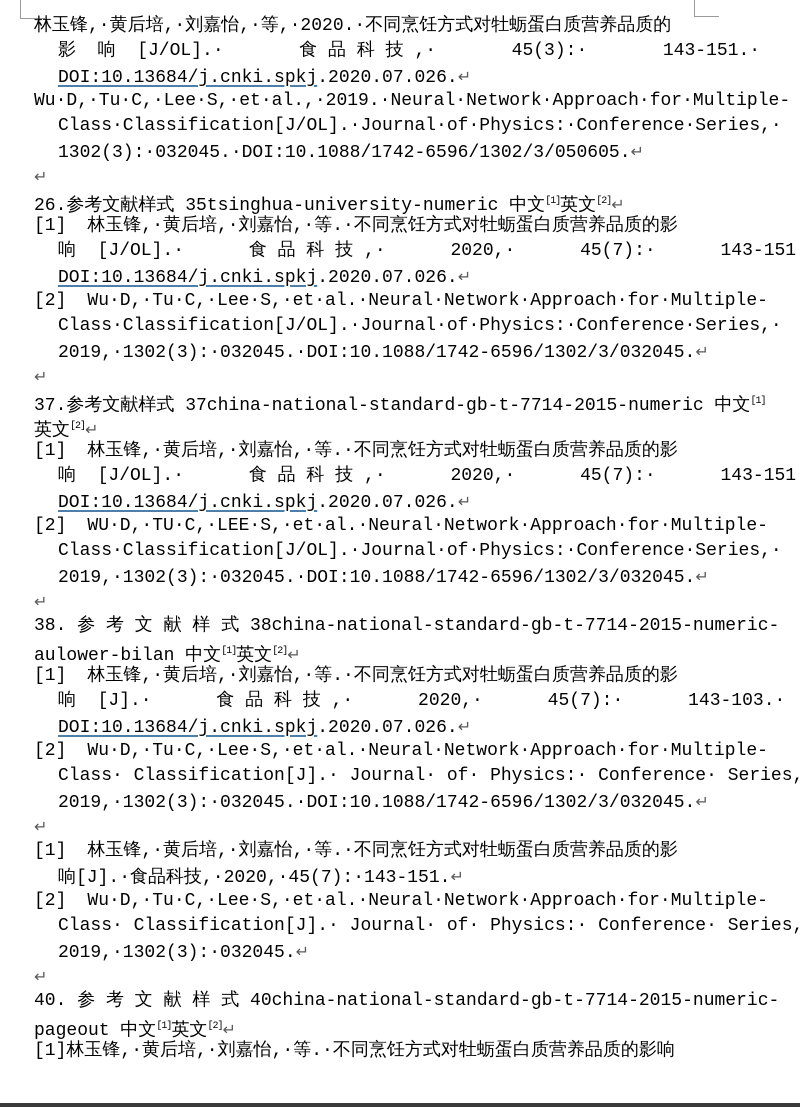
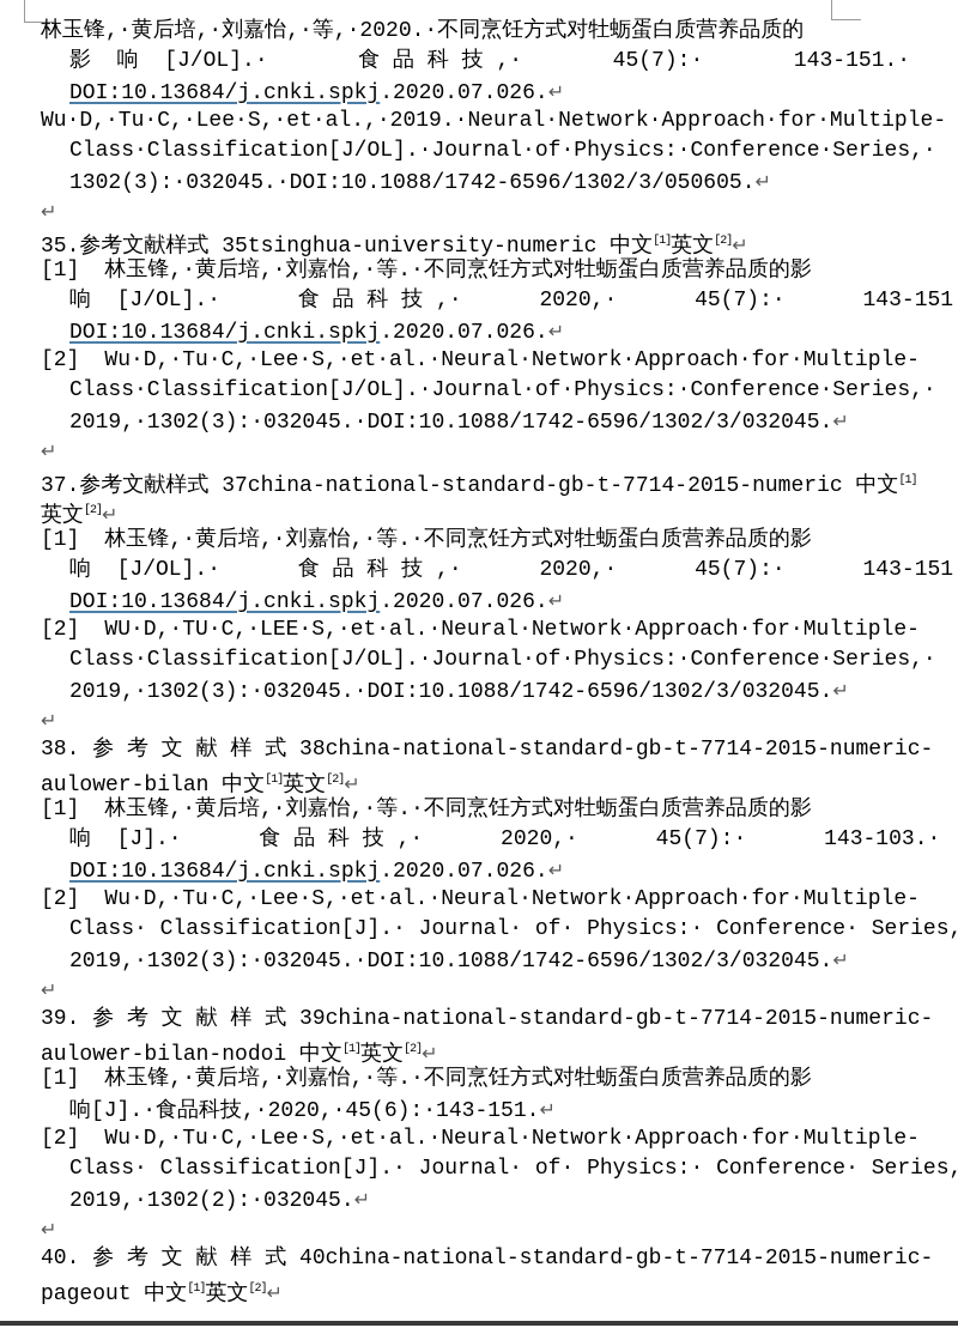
  林玉锋,·黄后培,·刘嘉怡,·等,·2020.·不同烹饪方式对牡蛎蛋白质营养品质的
- 影 响 [J/OL].· 食 品 科 技 ,· 45(3):· 143-151.·
+ 影 响 [J/OL].· 食 品 科 技 ,· 45(7):· 143-151.·
  DOI:10.13684/j.cnki.spkj.2020.07.026.↵
  Wu·D,·Tu·C,·Lee·S,·et·al.,·2019.·Neural·Network·Approach·for·Multiple-
  Class·Classification[J/OL].·Journal·of·Physics:·Conference·Series,·
  1302(3):·032045.·DOI:10.1088/1742-6596/1302/3/050605.↵
  ↵
- 26.参考文献样式 35tsinghua-university-numeric 中文[1]英文[2]↵
+ 35.参考文献样式 35tsinghua-university-numeric 中文[1]英文[2]↵
  [1] 林玉锋,·黄后培,·刘嘉怡,·等.·不同烹饪方式对牡蛎蛋白质营养品质的影
  响 [J/OL].· 食 品 科 技 ,· 2020,· 45(7):· 143-151
  DOI:10.13684/j.cnki.spkj.2020.07.026.↵
  [2] Wu·D,·Tu·C,·Lee·S,·et·al.·Neural·Network·Approach·for·Multiple-
  Class·Classification[J/OL].·Journal·of·Physics:·Conference·Series,·
  2019,·1302(3):·032045.·DOI:10.1088/1742-6596/1302/3/032045.↵
  ↵
  37.参考文献样式 37china-national-standard-gb-t-7714-2015-numeric 中文[1]
  英文[2]↵
  [1] 林玉锋,·黄后培,·刘嘉怡,·等.·不同烹饪方式对牡蛎蛋白质营养品质的影
  响 [J/OL].· 食 品 科 技 ,· 2020,· 45(7):· 143-151
  DOI:10.13684/j.cnki.spkj.2020.07.026.↵
  [2] WU·D,·TU·C,·LEE·S,·et·al.·Neural·Network·Approach·for·Multiple-
  Class·Classification[J/OL].·Journal·of·Physics:·Conference·Series,·
  2019,·1302(3):·032045.·DOI:10.1088/1742-6596/1302/3/032045.↵
  ↵
  38. 参 考 文 献 样 式 38china-national-standard-gb-t-7714-2015-numeric-
  aulower-bilan 中文[1]英文[2]↵
  [1] 林玉锋,·黄后培,·刘嘉怡,·等.·不同烹饪方式对牡蛎蛋白质营养品质的影
  响 [J].· 食 品 科 技 ,· 2020,· 45(7):· 143-103.·
  DOI:10.13684/j.cnki.spkj.2020.07.026.↵
  [2] Wu·D,·Tu·C,·Lee·S,·et·al.·Neural·Network·Approach·for·Multiple-
  Class· Classification[J].· Journal· of· Physics:· Conference· Series,
  2019,·1302(3):·032045.·DOI:10.1088/1742-6596/1302/3/032045.↵
  ↵
+ 39. 参 考 文 献 样 式 39china-national-standard-gb-t-7714-2015-numeric-
+ aulower-bilan-nodoi 中文[1]英文[2]↵
  [1] 林玉锋,·黄后培,·刘嘉怡,·等.·不同烹饪方式对牡蛎蛋白质营养品质的影
- 响[J].·食品科技,·2020,·45(7):·143-151.↵
+ 响[J].·食品科技,·2020,·45(6):·143-151.↵
  [2] Wu·D,·Tu·C,·Lee·S,·et·al.·Neural·Network·Approach·for·Multiple-
  Class· Classification[J].· Journal· of· Physics:· Conference· Series,
- 2019,·1302(3):·032045.↵
+ 2019,·1302(2):·032045.↵
  ↵
  40. 参 考 文 献 样 式 40china-national-standard-gb-t-7714-2015-numeric-
  pageout 中文[1]英文[2]↵
- [1]林玉锋,·黄后培,·刘嘉怡,·等.·不同烹饪方式对牡蛎蛋白质营养品质的影响
